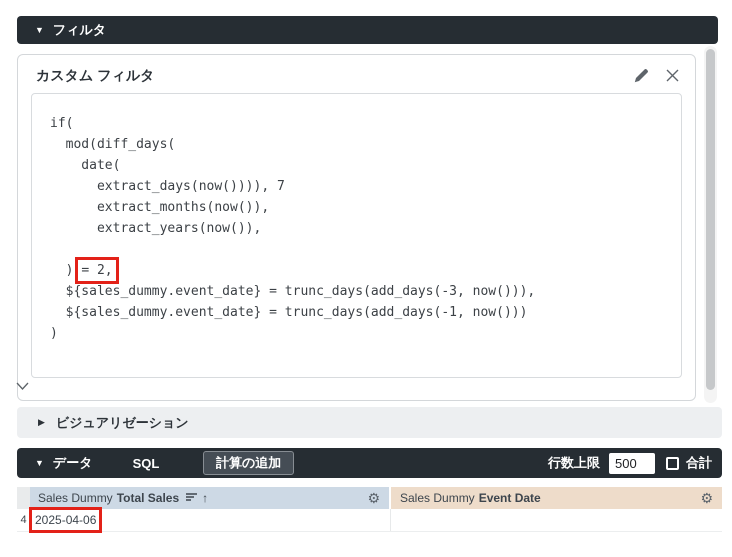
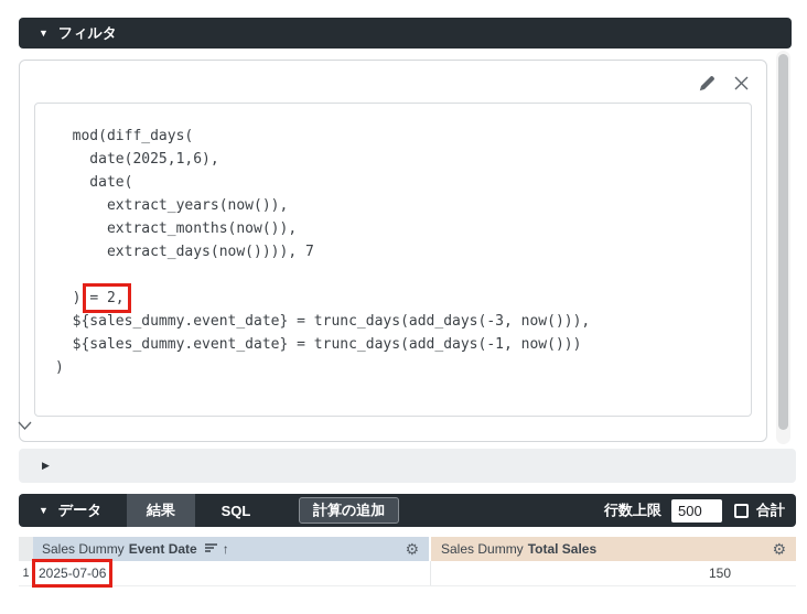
  ▼
  フィルタ
- カスタム フィルタ
- if(
  mod(diff_days(
+ date(2025,1,6),
  date(
- extract_days(now()))), 7
+ extract_years(now()),
  extract_months(now()),
- extract_years(now()),
+ extract_days(now()))), 7
  ) = 2,
  ${sales_dummy.event_date} = trunc_days(add_days(-3, now())),
  ${sales_dummy.event_date} = trunc_days(add_days(-1, now()))
  )
  ▶
- ビジュアリゼーション
  ▼
  データ
+ 結果
  SQL
  計算の追加
  行数上限
  500
  合計
  Sales Dummy
- Total Sales
+ Event Date
  ↑
  ⚙
  Sales Dummy
- Event Date
+ Total Sales
  ⚙
- 4
+ 1
- 2025-04-06
+ 2025-07-06
+ 150
